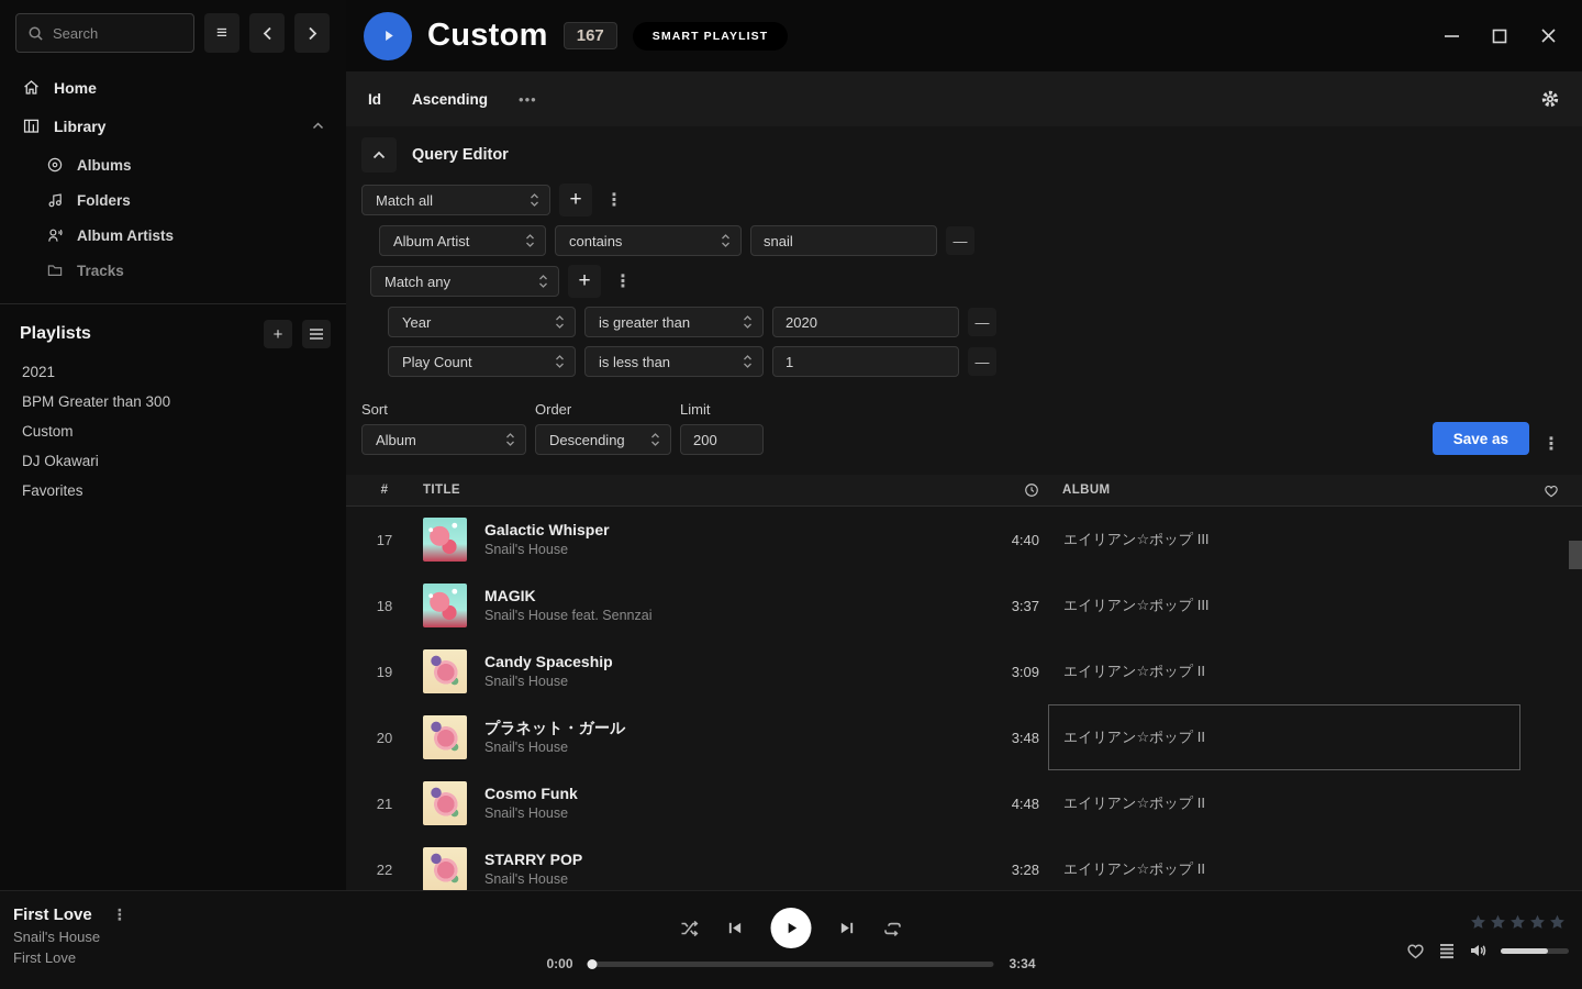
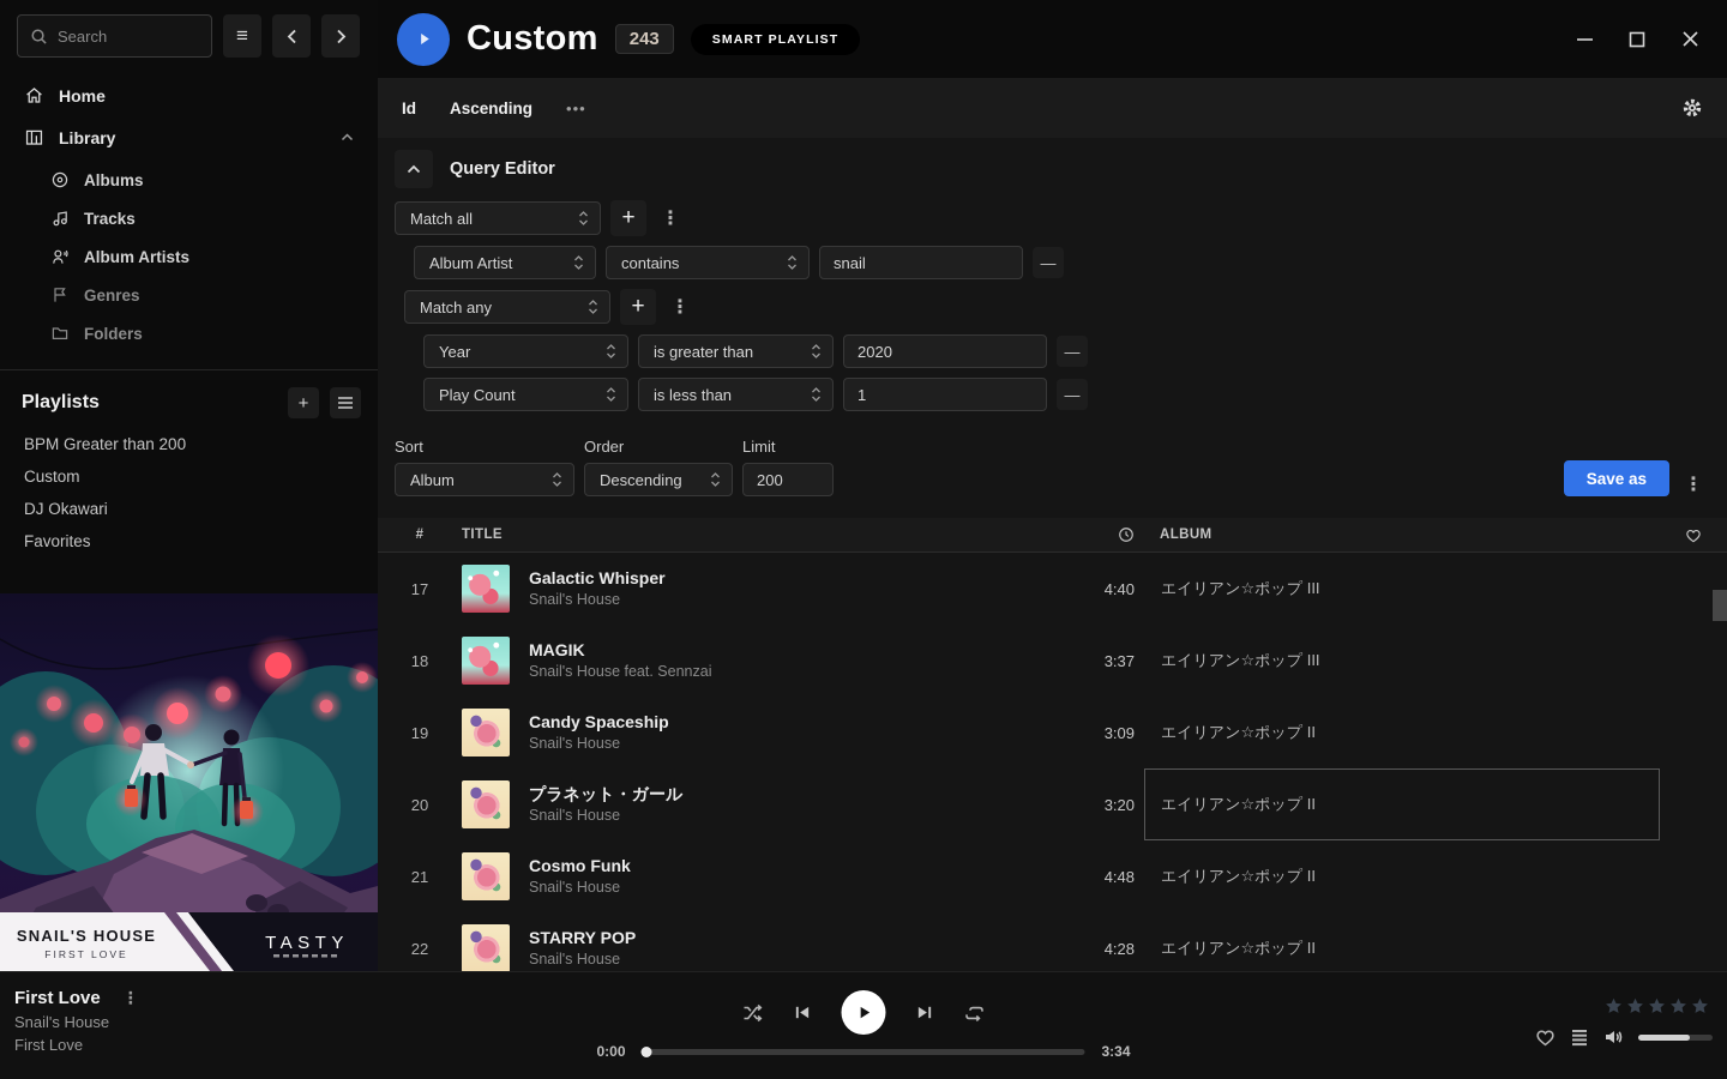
  Search
  ≡
  Home
  Library
  Albums
- Folders
+ Tracks
  Album Artists
+ Genres
- Tracks
+ Folders
  Playlists
  +
- 2021
- BPM Greater than 300
+ BPM Greater than 200
  Custom
  DJ Okawari
  Favorites
+ SNAIL'S HOUSE
+ FIRST LOVE
+ TASTY
  Custom
- 167
+ 243
  SMART PLAYLIST
  Id
  Ascending
  •••
  Query Editor
  Match all
  +
  ⋮
  Album Artist
  contains
  snail
  —
  Match any
  +
  ⋮
  Year
  is greater than
  2020
  —
  Play Count
  is less than
  1
  —
  Sort
  Album
  Order
  Descending
  Limit
  200
  Save as
  ⋮
  #
  TITLE
  ALBUM
  17
  Galactic Whisper
  Snail's House
  4:40
  エイリアン☆ポップ III
  18
  MAGIK
  Snail's House feat. Sennzai
  3:37
  エイリアン☆ポップ III
  19
  Candy Spaceship
  Snail's House
  3:09
  エイリアン☆ポップ II
  20
  プラネット・ガール
  Snail's House
- 3:48
+ 3:20
  エイリアン☆ポップ II
  21
  Cosmo Funk
  Snail's House
  4:48
  エイリアン☆ポップ II
  22
  STARRY POP
  Snail's House
- 3:28
+ 4:28
  エイリアン☆ポップ II
  First Love
  ⋮
  Snail's House
  First Love
  0:00
  3:34
